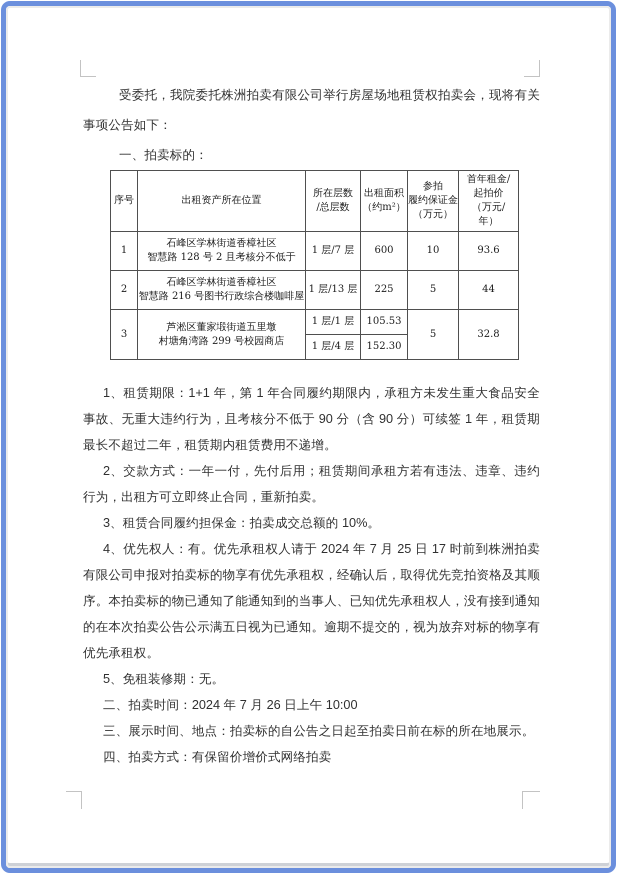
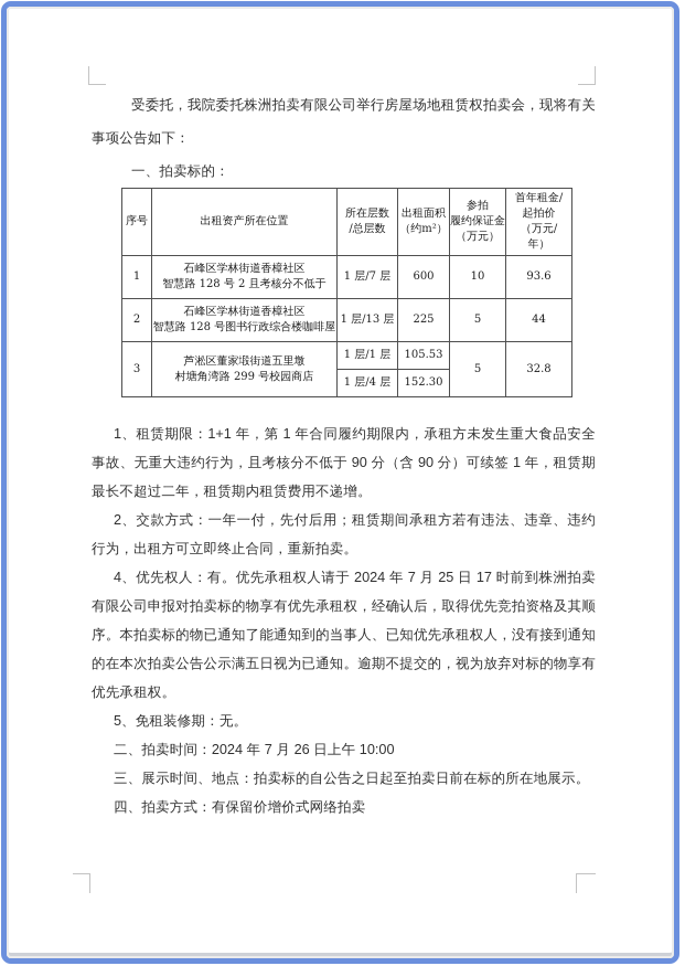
  受委托，我院委托株洲拍卖有限公司举行房屋场地租赁权拍卖会，现将有关事项公告如下：
  一、拍卖标的：
  序号	出租资产所在位置	所在层数 /总层数	出租面积 （约m²）	参拍 履约保证金 （万元）	首年租金/ 起拍价 （万元/ 年）
  1	石峰区学林街道香樟社区 智慧路 128 号 2 且考核分不低于	1 层/7 层	600	10	93.6
- 2	石峰区学林街道香樟社区 智慧路 216 号图书行政综合楼咖啡屋	1 层/13 层	225	5	44
+ 2	石峰区学林街道香樟社区 智慧路 128 号图书行政综合楼咖啡屋	1 层/13 层	225	5	44
  3	芦淞区董家塅街道五里墩 村塘角湾路 299 号校园商店	1 层/1 层	105.53	5	32.8
  1 层/4 层	152.30
  1、租赁期限：1+1 年，第 1 年合同履约期限内，承租方未发生重大食品安全事故、无重大违约行为，且考核分不低于 90 分（含 90 分）可续签 1 年，租赁期最长不超过二年，租赁期内租赁费用不递增。
  2、交款方式：一年一付，先付后用；租赁期间承租方若有违法、违章、违约行为，出租方可立即终止合同，重新拍卖。
- 3、租赁合同履约担保金：拍卖成交总额的 10%。
  4、优先权人：有。优先承租权人请于 2024 年 7 月 25 日 17 时前到株洲拍卖有限公司申报对拍卖标的物享有优先承租权，经确认后，取得优先竞拍资格及其顺序。本拍卖标的物已通知了能通知到的当事人、已知优先承租权人，没有接到通知的在本次拍卖公告公示满五日视为已通知。逾期不提交的，视为放弃对标的物享有优先承租权。
  5、免租装修期：无。
  二、拍卖时间：2024 年 7 月 26 日上午 10:00
  三、展示时间、地点：拍卖标的自公告之日起至拍卖日前在标的所在地展示。
  四、拍卖方式：有保留价增价式网络拍卖
